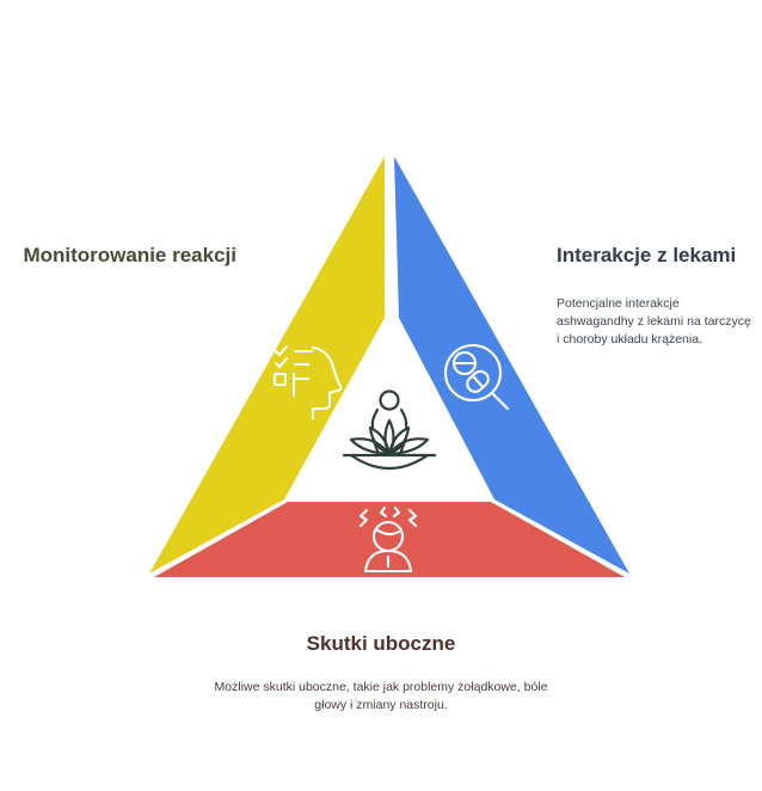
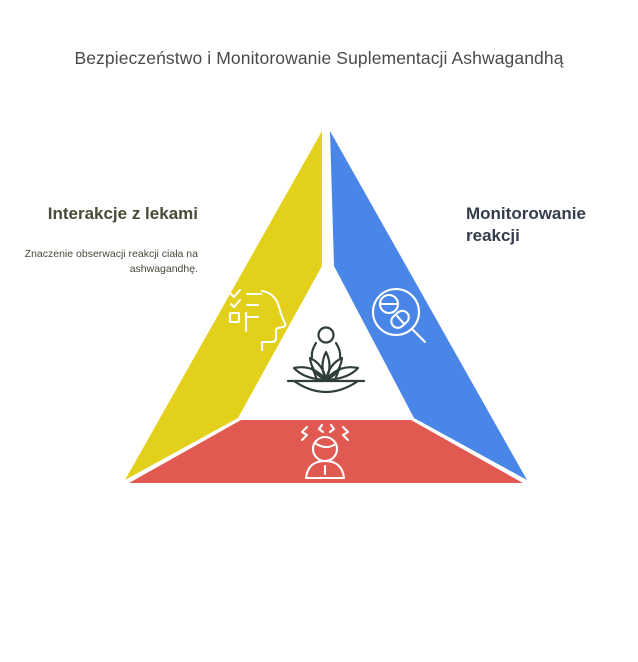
+ Bezpieczeństwo i Monitorowanie Suplementacji Ashwagandhą
- Monitorowanie reakcji
+ Interakcje z lekami
+ Znaczenie obserwacji reakcji ciała na ashwagandhę.
- Interakcje z lekami
+ Monitorowanie reakcji
- Potencjalne interakcje ashwagandhy z lekami na tarczycę i choroby układu krążenia.
- Skutki uboczne
- Możliwe skutki uboczne, takie jak problemy żołądkowe, bóle głowy i zmiany nastroju.
